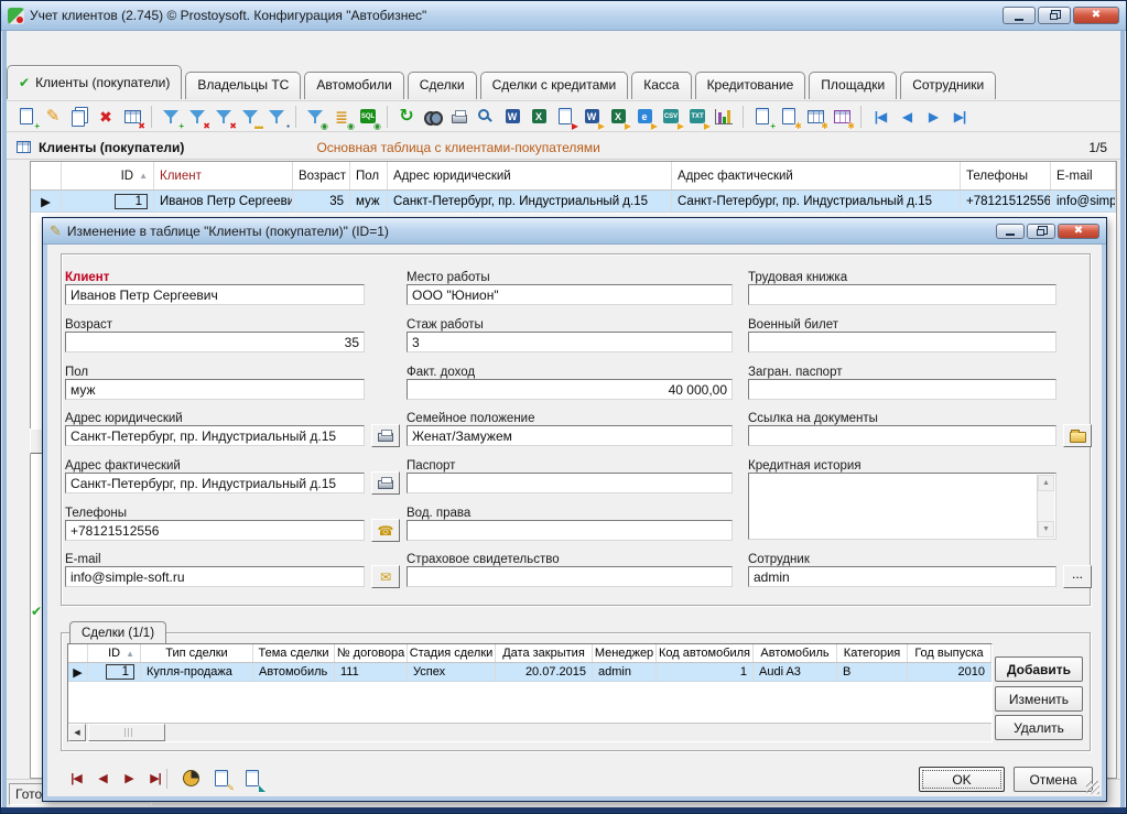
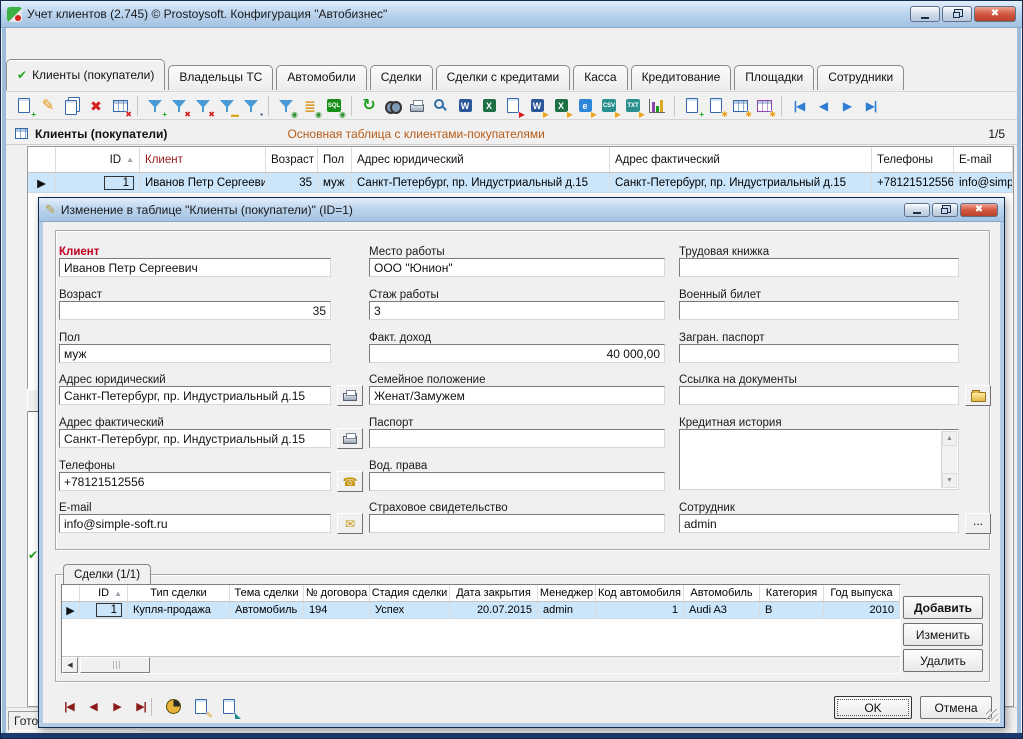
  Учет клиентов (2.745) © Prostoysoft. Конфигурация "Автобизнес"
  ✖
  ✔ Клиенты (покупатели)
  Владельцы ТС
  Автомобили
  Сделки
  Сделки с кредитами
  Касса
  Кредитование
  Площадки
  Сотрудники
  +
  ✎
  ✖
  ✖
  +
  ✖
  ✖
  ▬
  ▪
  ◉
  ≣
  ◉
  ◉
  ↻
  W
  X
  ▶
  W
  ▶
  X
  ▶
  e
  ▶
  ▶
  ▶
  +
  ✱
  ✱
  ✱
  |◀
  ◀
  ▶
  ▶|
  Клиенты (покупатели)
  Основная таблица с клиентами-покупателями
  1/5
  ID
  ▲
  Клиент
  Возраст
  Пол
  Адрес юридический
  Адрес фактический
  Телефоны
  E-mail
  ▶
  1
  Иванов Петр Сергееви
  35
  муж
  Санкт-Петербург, пр. Индустриальный д.15
  Санкт-Петербург, пр. Индустриальный д.15
  +78121512556
  ✔
  Гото
  ✎
  Изменение в таблице "Клиенты (покупатели)" (ID=1)
  ✖
  Клиент
  Иванов Петр Сергеевич
  Возраст
  35
  Пол
  муж
  Адрес юридический
  Санкт-Петербург, пр. Индустриальный д.15
  Адрес фактический
  Санкт-Петербург, пр. Индустриальный д.15
  Телефоны
  +78121512556
  ☎
  E-mail
  info@simple-soft.ru
  ✉
  Место работы
  ООО "Юнион"
  Стаж работы
  3
  Факт. доход
  40 000,00
  Семейное положение
  Женат/Замужем
  Паспорт
  Вод. права
  Страховое свидетельство
  Трудовая книжка
  Военный билет
  Загран. паспорт
  Ссылка на документы
  Кредитная история
  Сотрудник
  admin
  ...
  Сделки (1/1)
  ID
  ▲
  Тип сделки
  Тема сделки
  № договора
  Стадия сделки
  Дата закрытия
  Менеджер
  Код автомобиля
  Автомобиль
  Категория
  Год выпуска
  ▶
  1
  Купля-продажа
  Автомобиль
- 111
+ 194
  Успех
  20.07.2015
  admin
  1
  Audi A3
  B
  2010
  Добавить
  Изменить
  Удалить
  |◀
  ◀
  ▶
  ▶|
  ✎
  ◣
  OK
  Отмена
